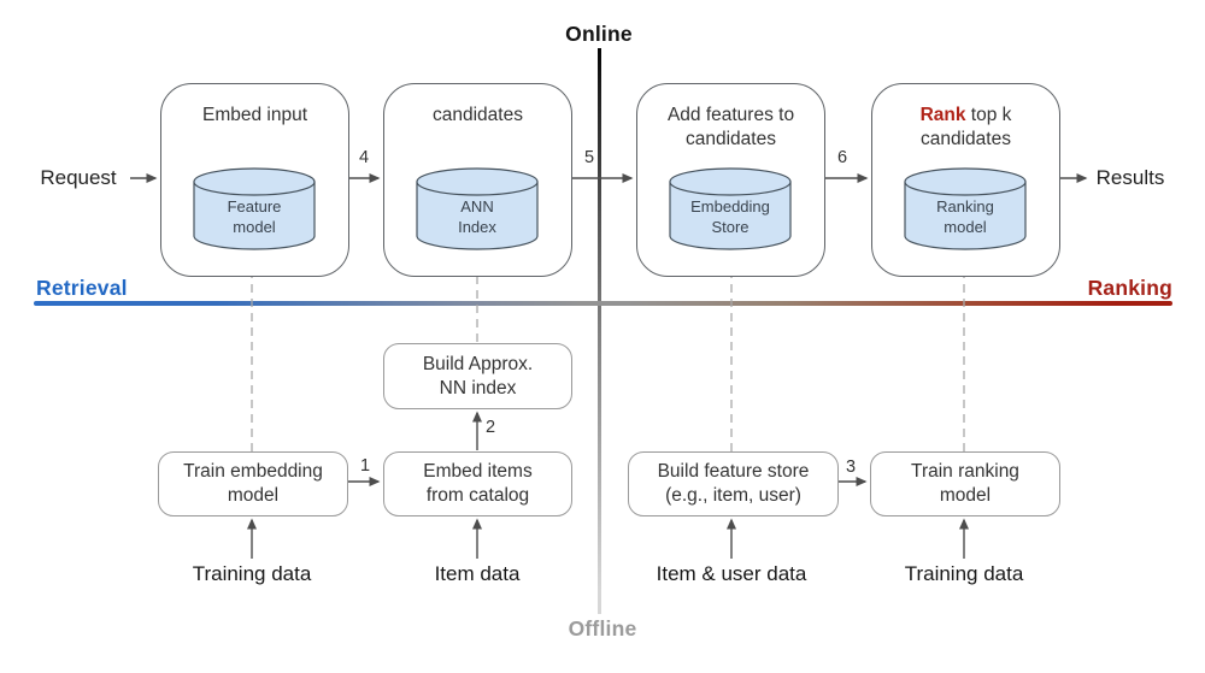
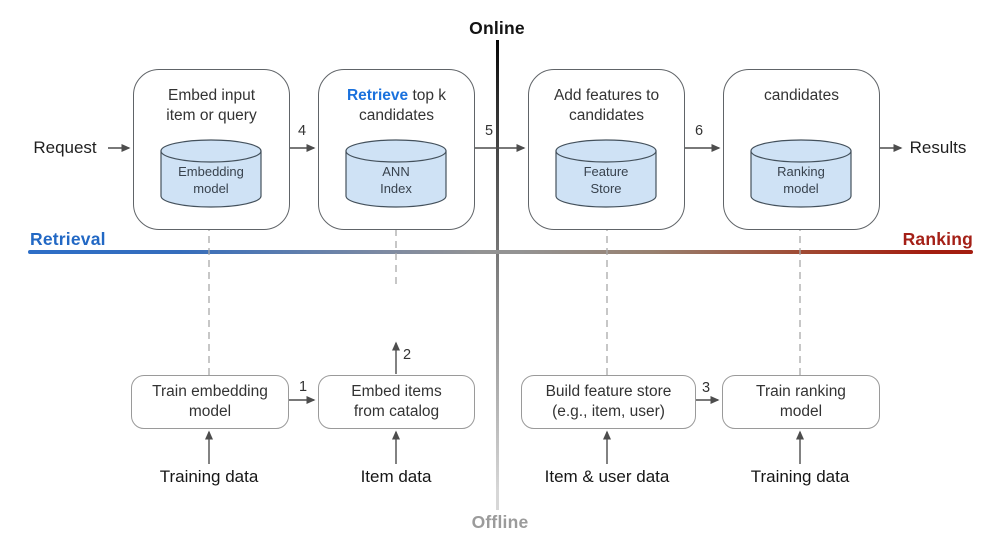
  Online
  Offline
  Retrieval
  Ranking
  Request
  Results
  Embed input
+ item or query
- Feature
+ Embedding
  model
+ Retrieve top k
  candidates
  ANN
  Index
  Add features to
  candidates
- Embedding
+ Feature
  Store
- Rank top k
  candidates
  Ranking
  model
- Build Approx.
- NN index
  Train embedding
  model
  Embed items
  from catalog
  Build feature store
  (e.g., item, user)
  Train ranking
  model
  4
  5
  6
  1
  2
  3
  Training data
  Item data
  Item & user data
  Training data
